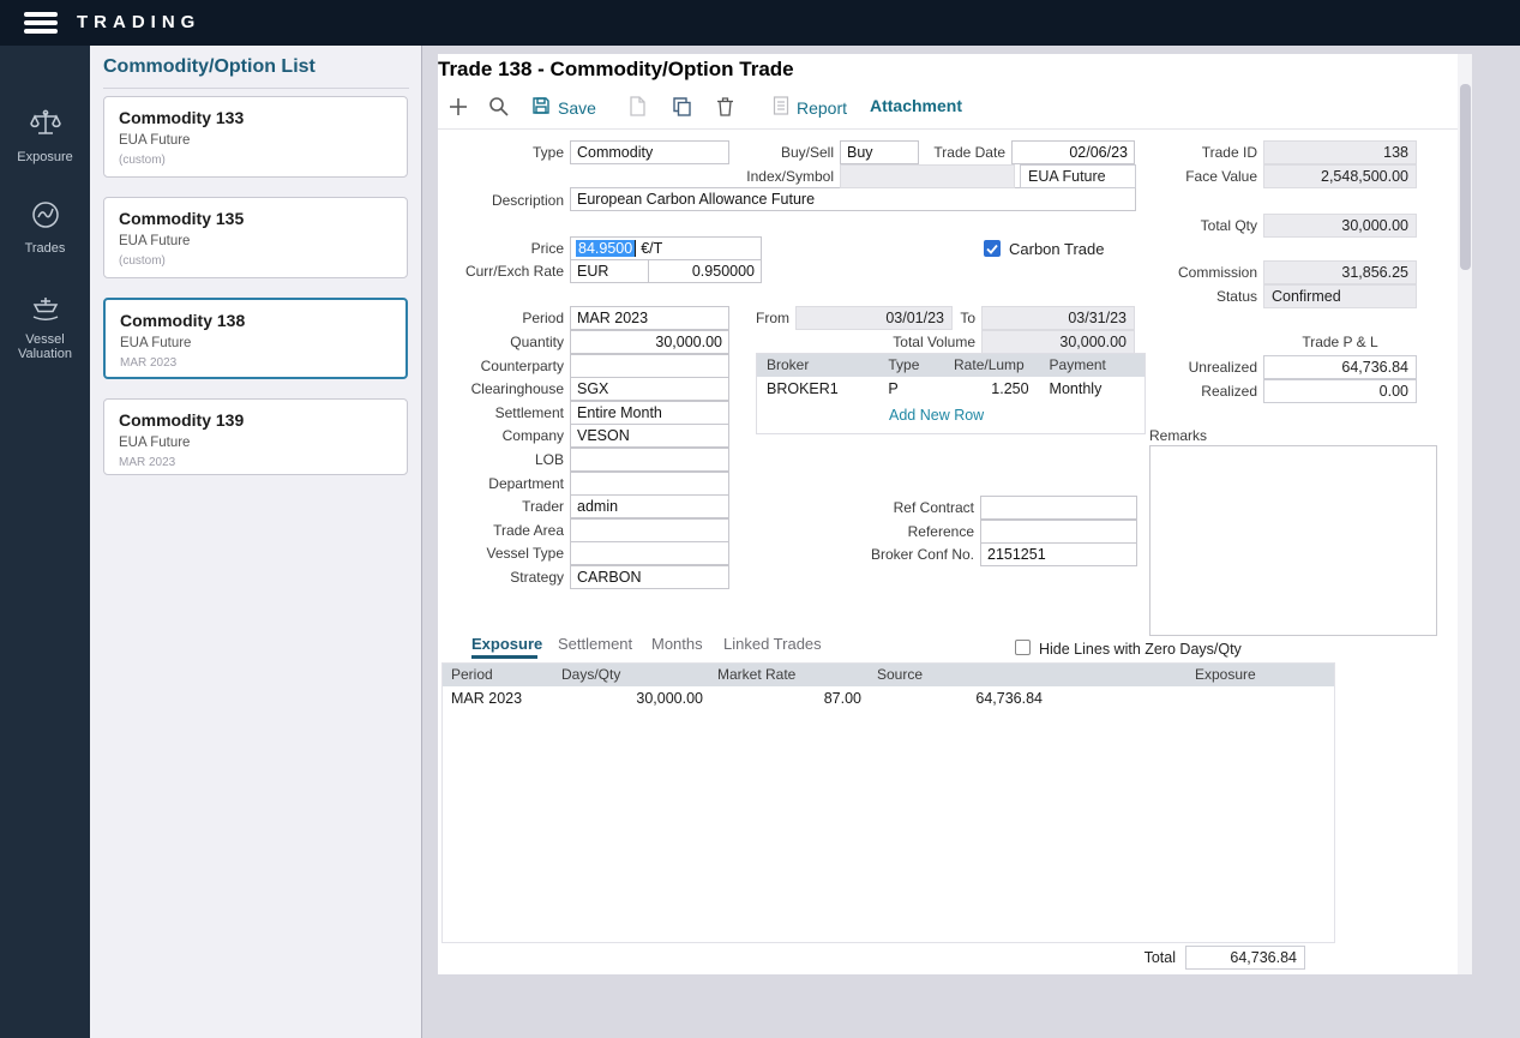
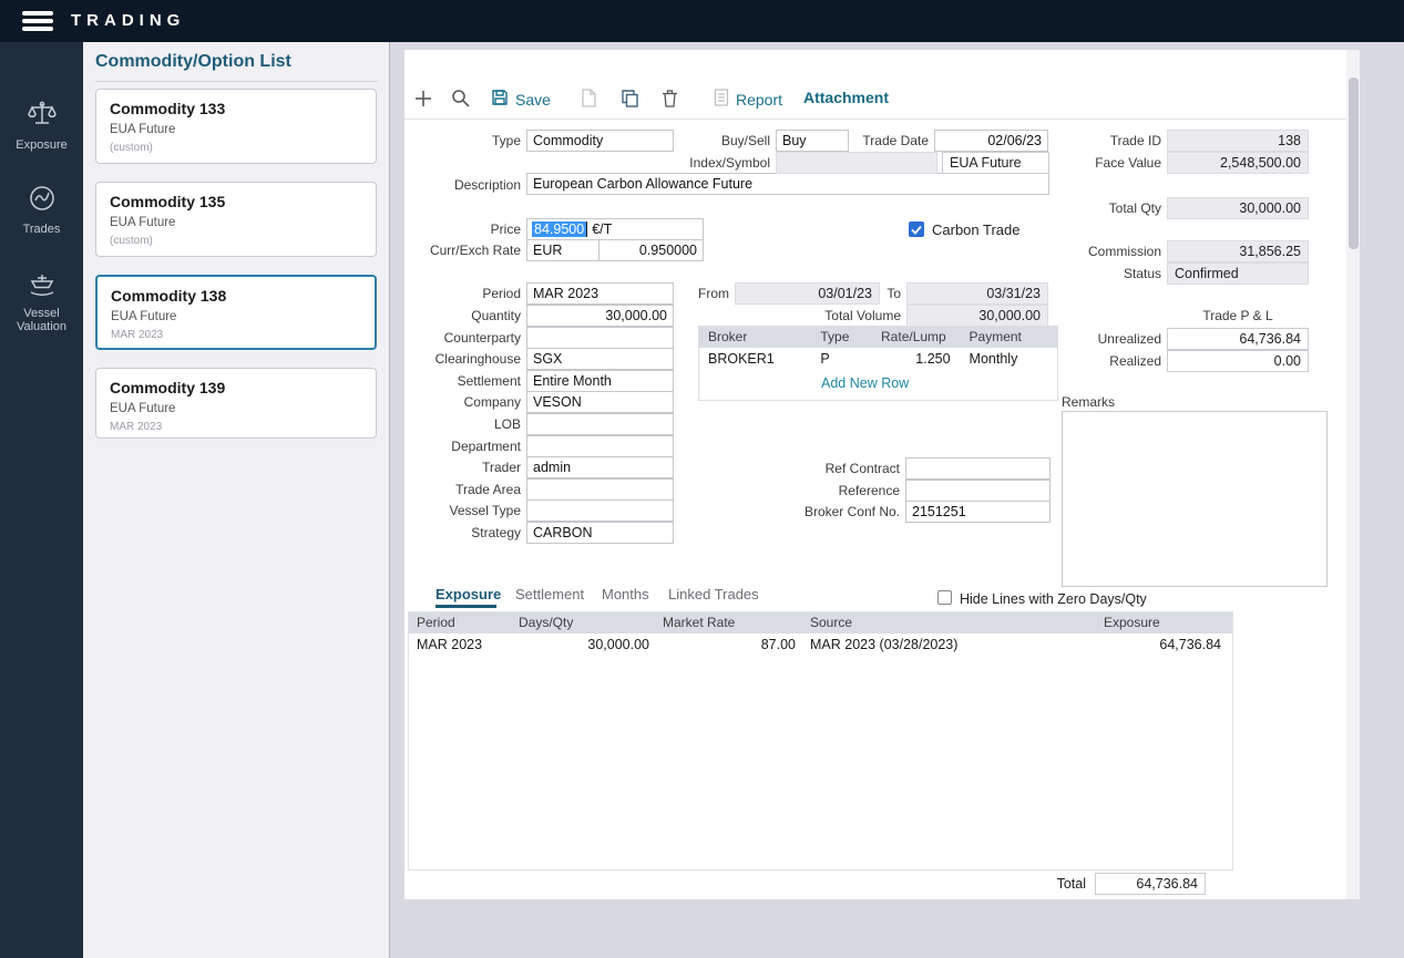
  TRADING
  Exposure
  Trades
  Vessel Valuation
  Commodity/Option List
  Commodity 133
  EUA Future
  (custom)
  Commodity 135
  EUA Future
  (custom)
  Commodity 138
  EUA Future
  MAR 2023
  Commodity 139
  EUA Future
  MAR 2023
- Trade 138 - Commodity/Option Trade
  Save
  Report
  Attachment
  Type
  Description
  Price
  Curr/Exch Rate
  Period
  Quantity
  Counterparty
  Clearinghouse
  Settlement
  Company
  LOB
  Department
  Trader
  Trade Area
  Vessel Type
  Strategy
  Commodity
  European Carbon Allowance Future
  84.9500 €/T
  EUR
  0.950000
  MAR 2023
  30,000.00
  SGX
  Entire Month
  VESON
  admin
  CARBON
  Buy/Sell
  Buy
  Trade Date
  02/06/23
  Index/Symbol
  EUA Future
  Carbon Trade
  From
  03/01/23
  To
  03/31/23
  Total Volume
  30,000.00
  Broker
  Type
  Rate/Lump
  Payment
  BROKER1
  P
  1.250
  Monthly
  Add New Row
  Ref Contract
  Reference
  Broker Conf No.
  2151251
  Trade ID
  138
  Face Value
  2,548,500.00
  Total Qty
  30,000.00
  Commission
  31,856.25
  Status
  Confirmed
  Trade P & L
  Unrealized
  64,736.84
  Realized
  0.00
  Remarks
  Exposure
  Settlement
  Months
  Linked Trades
  Hide Lines with Zero Days/Qty
  Period
  Days/Qty
  Market Rate
  Source
  Exposure
  MAR 2023
  30,000.00
  87.00
+ MAR 2023 (03/28/2023)
  64,736.84
  Total
  64,736.84
